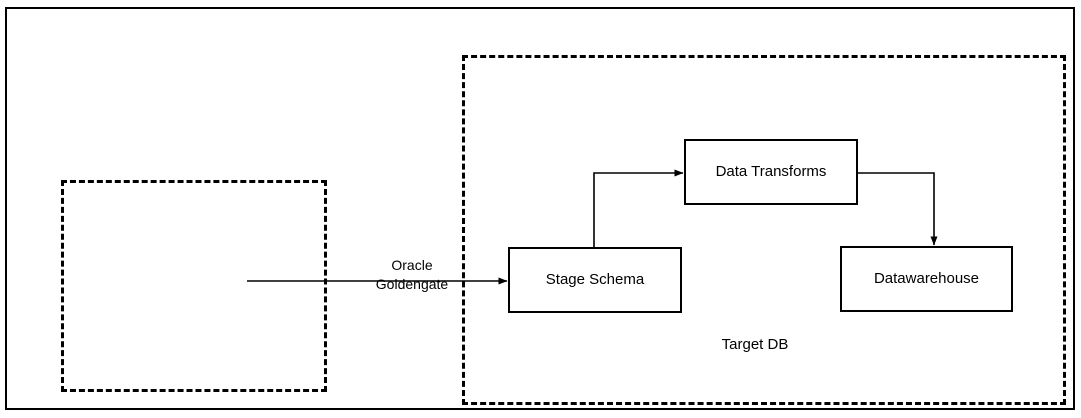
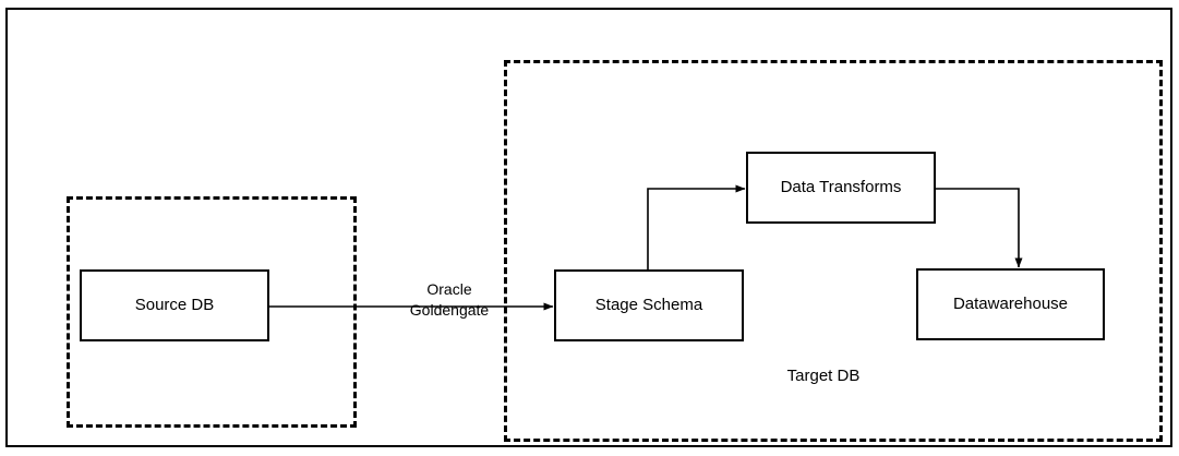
+ Source DB
  Stage Schema
  Data Transforms
  Datawarehouse
  Oracle
  Goldengate
  Target DB
